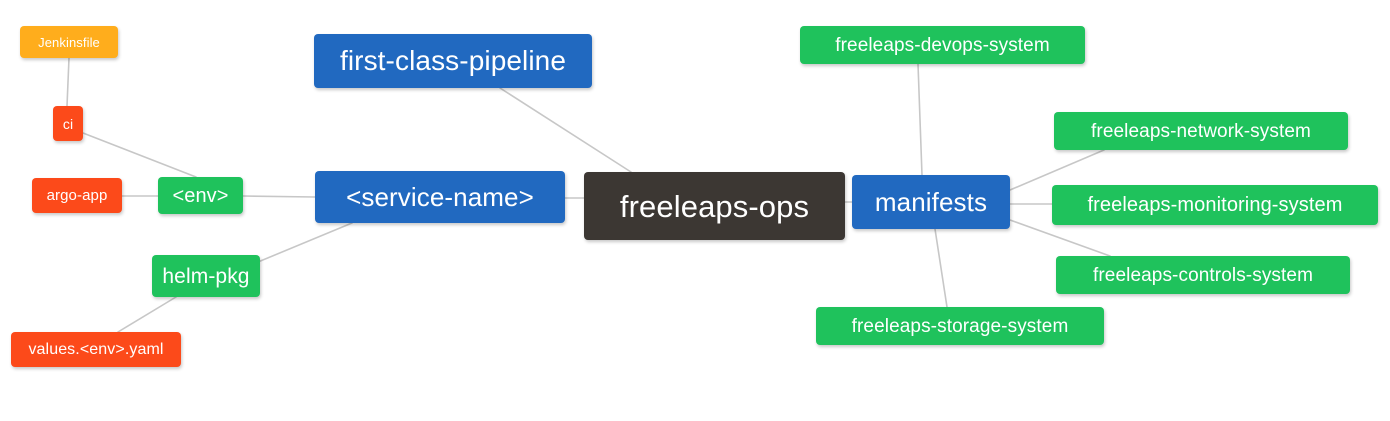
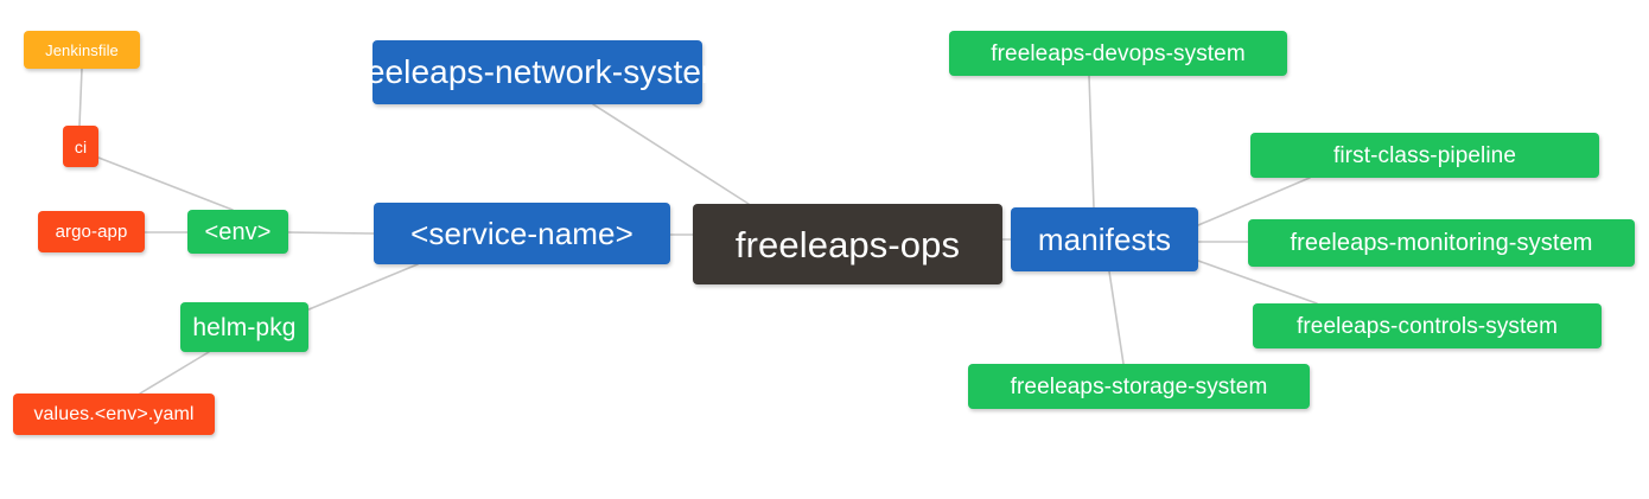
  Jenkinsfile
  ci
  argo-app
  <env>
  helm-pkg
  values.<env>.yaml
- first-class-pipeline
+ freeleaps-network-system
  <service-name>
  freeleaps-ops
  manifests
  freeleaps-devops-system
- freeleaps-network-system
+ first-class-pipeline
  freeleaps-monitoring-system
  freeleaps-controls-system
  freeleaps-storage-system
